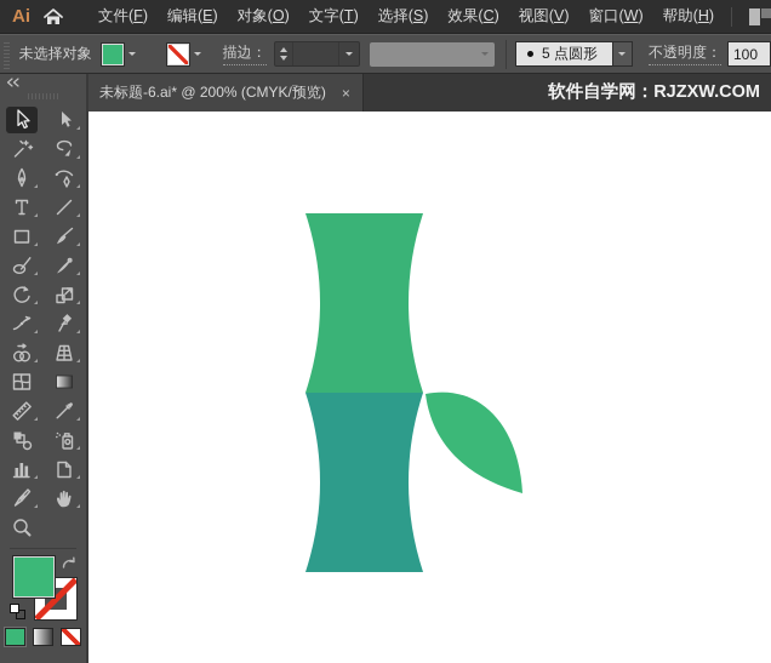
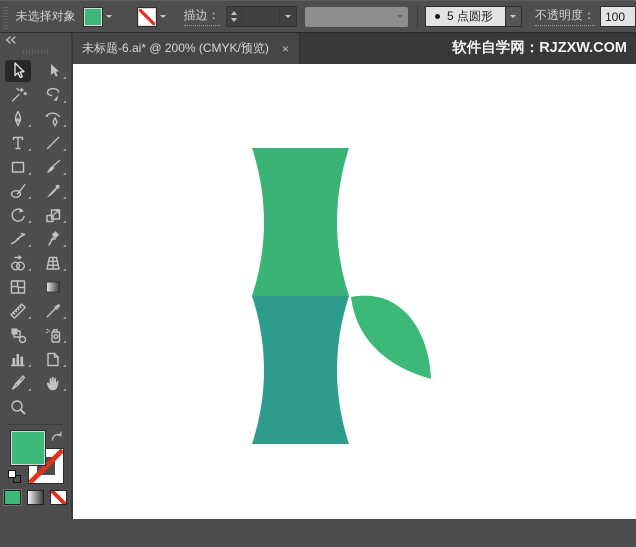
- Ai
- 文件(F)
- 编辑(E)
- 对象(O)
- 文字(T)
- 选择(S)
- 效果(C)
- 视图(V)
- 窗口(W)
- 帮助(H)
  未选择对象
  描边：
  5 点圆形
  不透明度：
  100
  未标题-6.ai* @ 200% (CMYK/预览)
  ×
  软件自学网：RJZXW.COM
